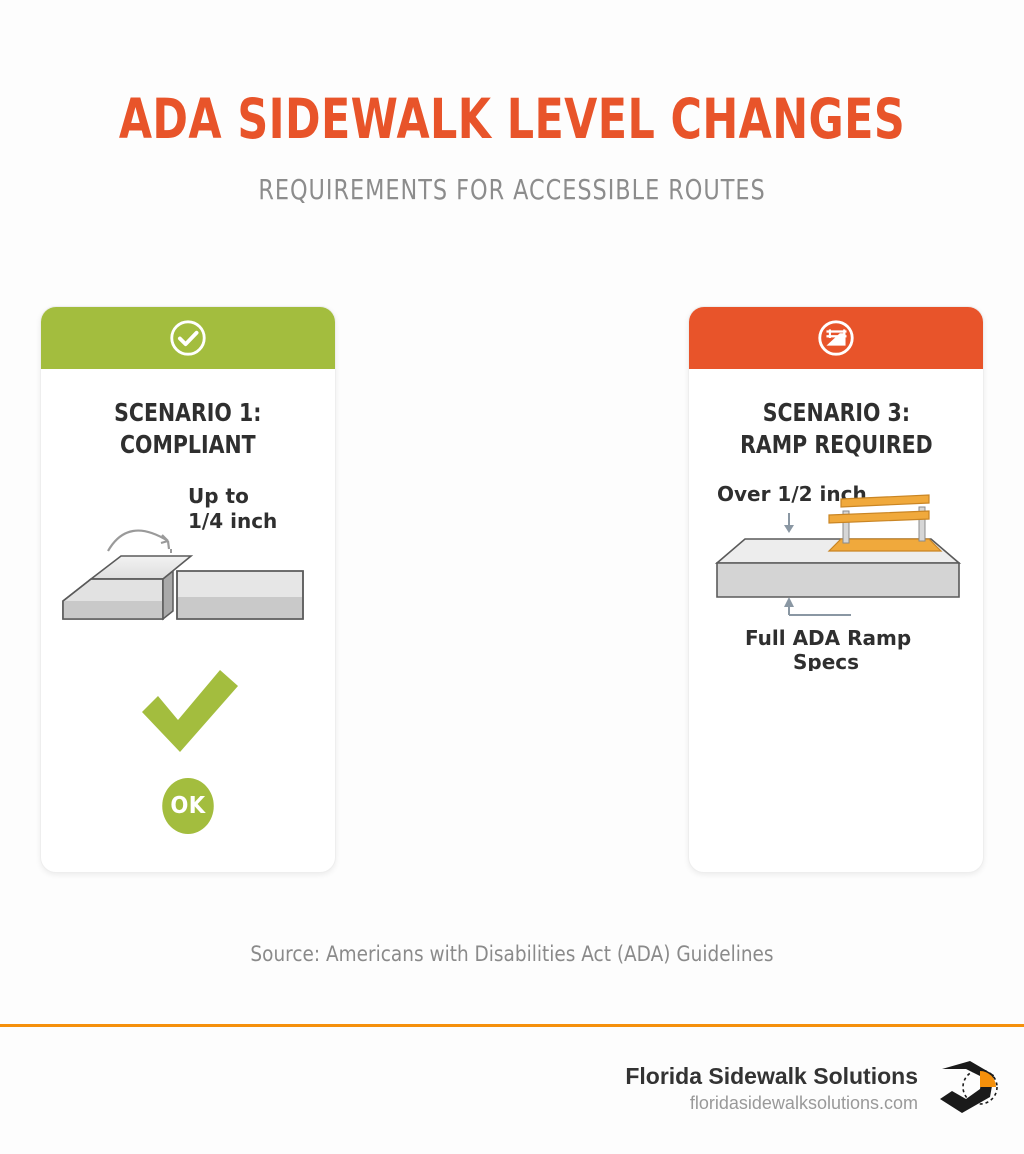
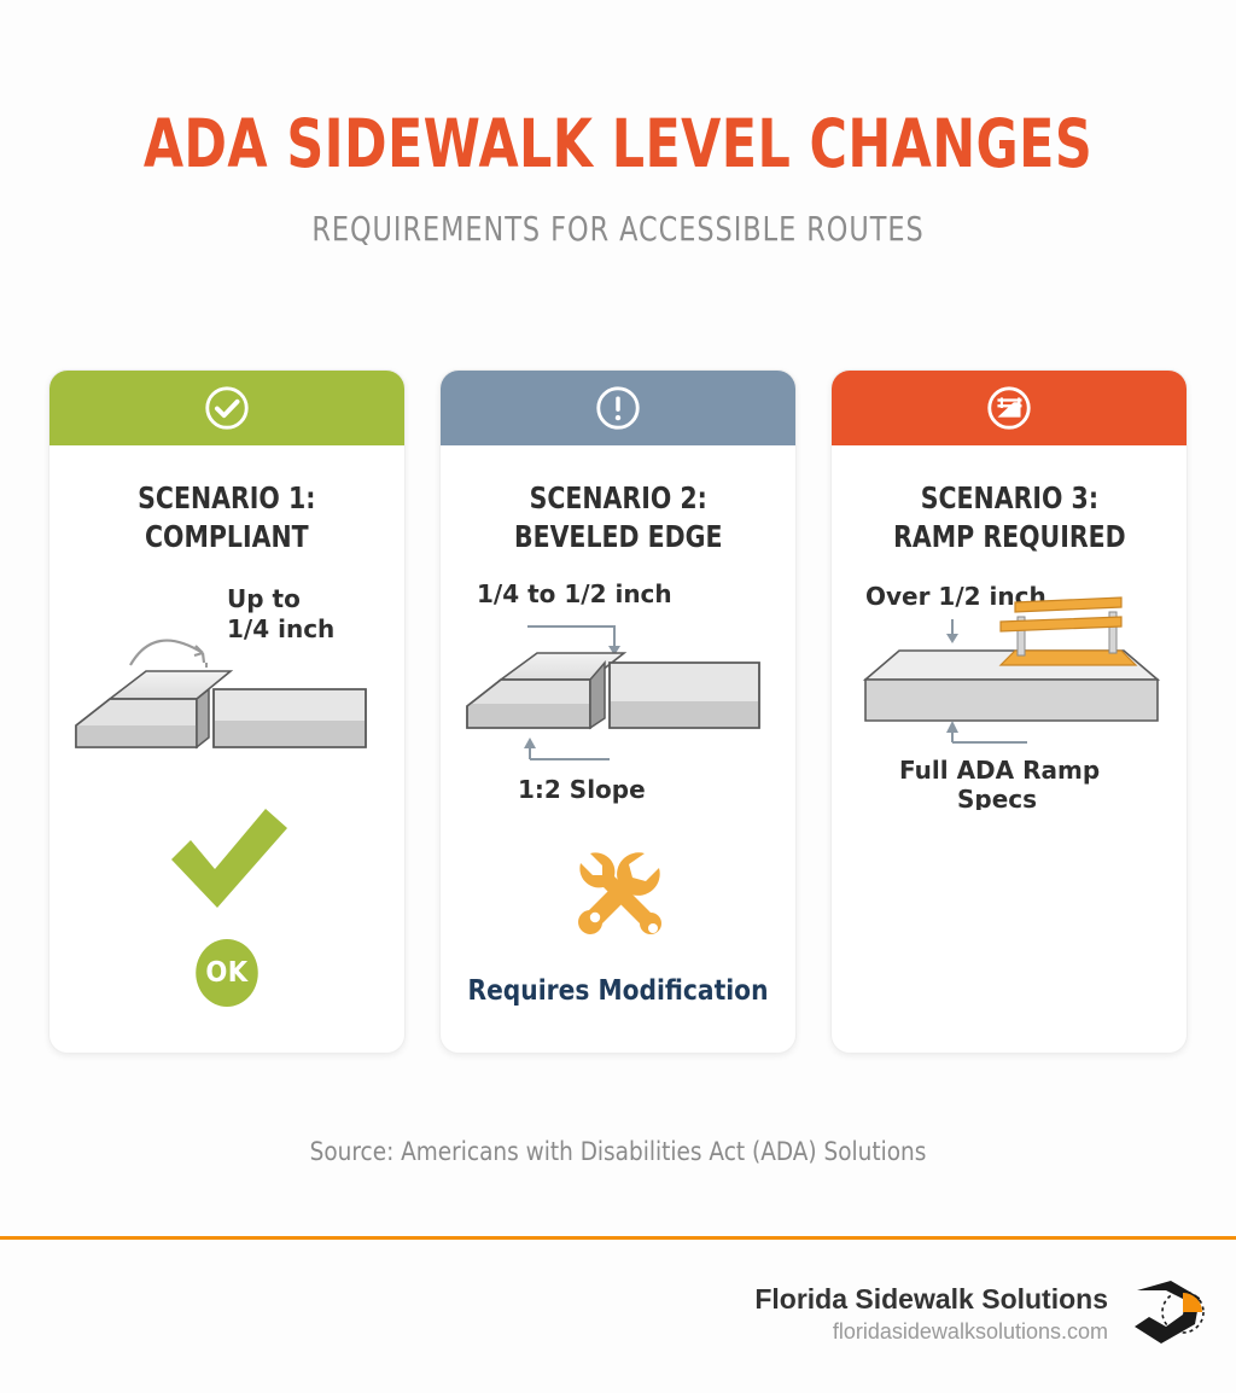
  ADA SIDEWALK LEVEL CHANGES
  REQUIREMENTS FOR ACCESSIBLE ROUTES
  SCENARIO 1:
  COMPLIANT
  Up to
  1/4 inch
  OK
+ SCENARIO 2:
+ BEVELED EDGE
+ 1/4 to 1/2 inch
+ 1:2 Slope
+ Requires Modification
  SCENARIO 3:
  RAMP REQUIRED
  Over 1/2 inch
  Full ADA Ramp
  Specs
- Source: Americans with Disabilities Act (ADA) Guidelines
+ Source: Americans with Disabilities Act (ADA) Solutions
  Florida Sidewalk Solutions
  floridasidewalksolutions.com
